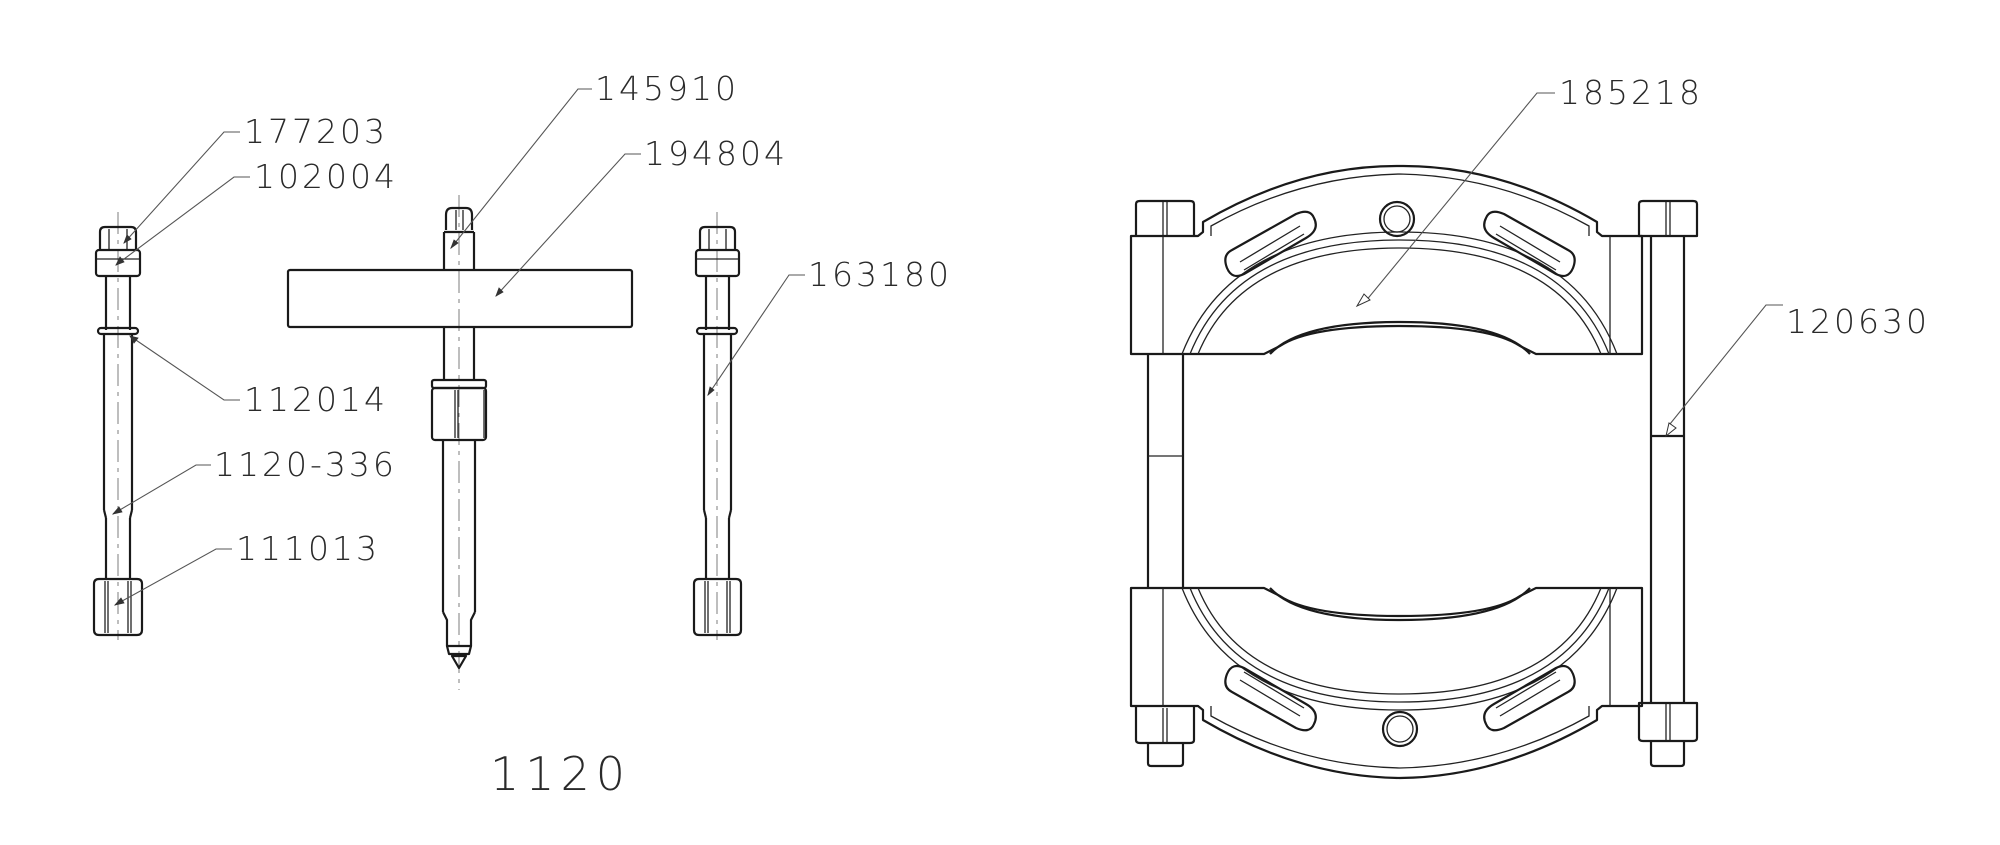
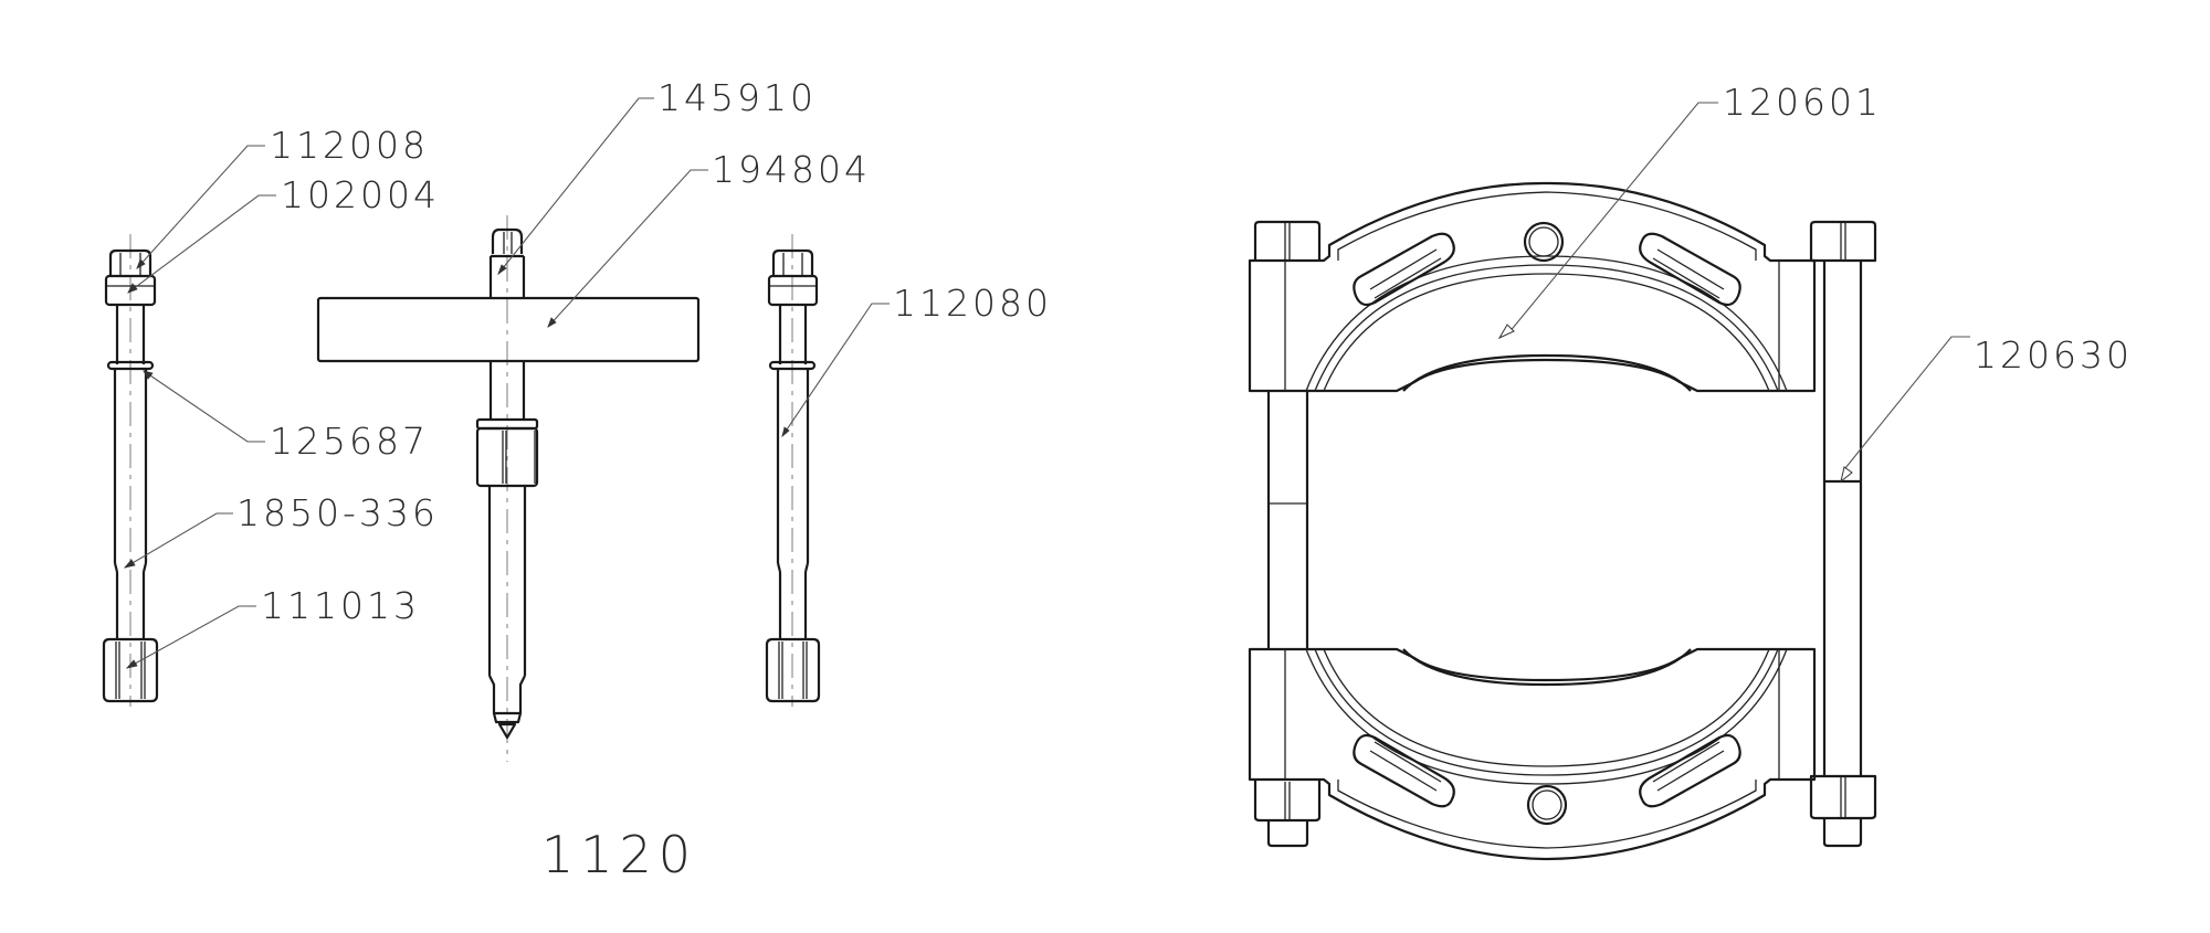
- 177203
+ 112008
  102004
- 112014
+ 125687
- 1120-336
+ 1850-336
  111013
  145910
  194804
- 163180
+ 112080
- 185218
+ 120601
  120630
  1120
